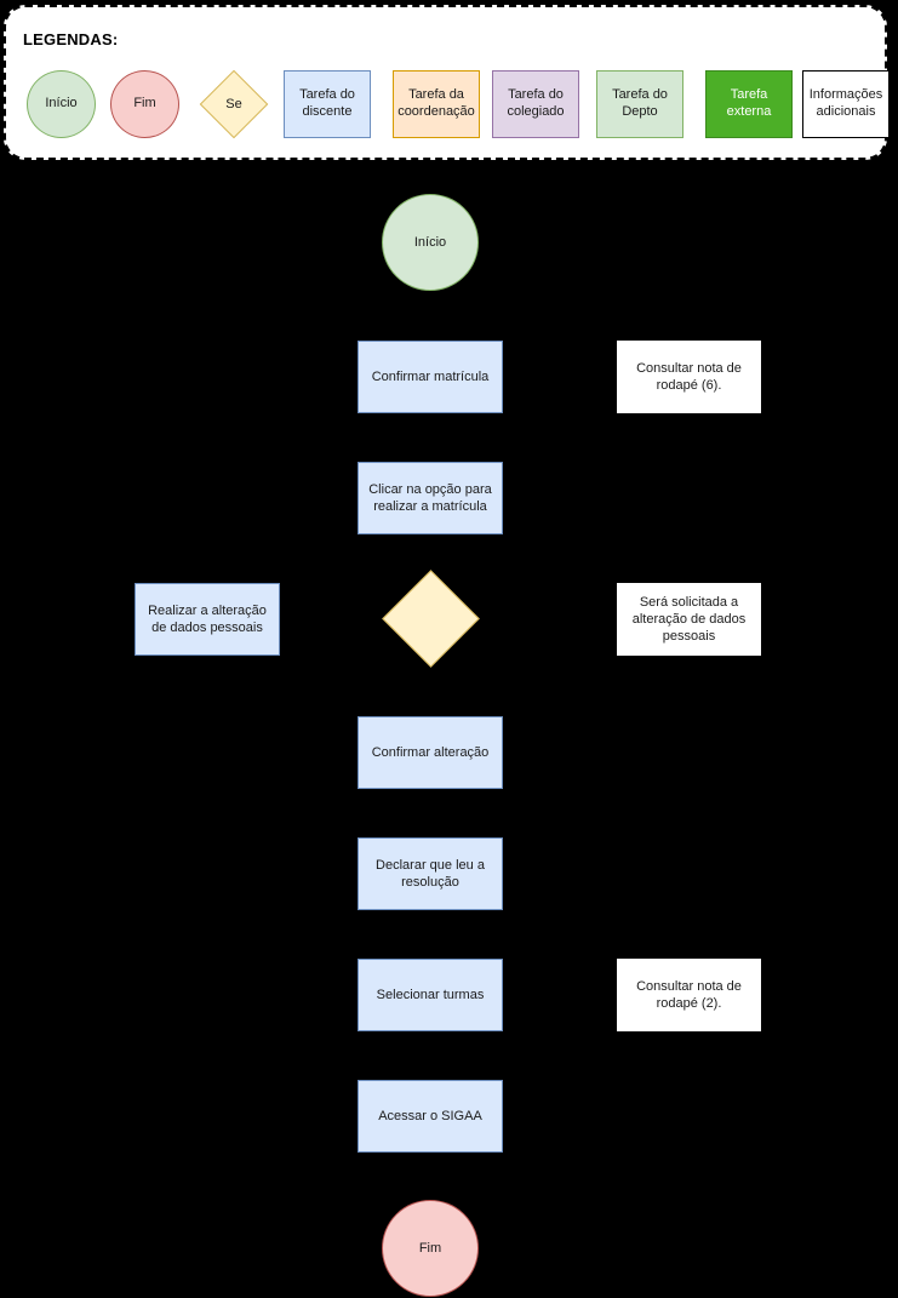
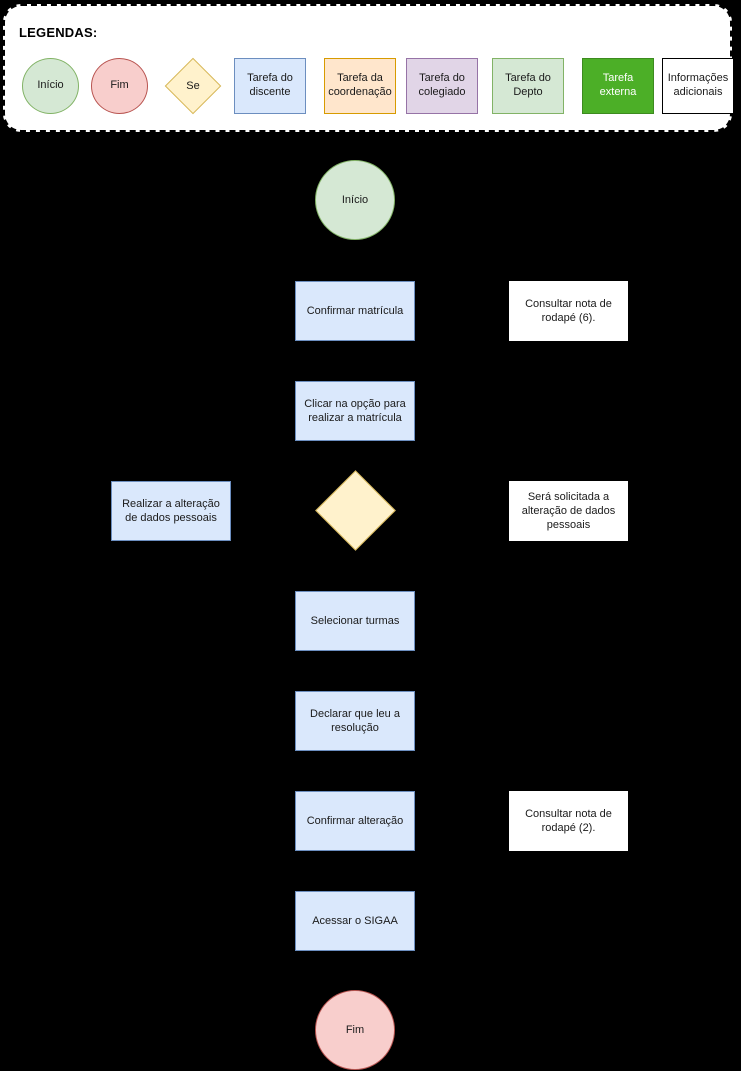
  LEGENDAS:
  Início
  Fim
  Se
  Tarefa do discente
  Tarefa da coordenação
  Tarefa do colegiado
  Tarefa do Depto
  Tarefa externa
  Informações adicionais
  Início
  Confirmar matrícula
  Consultar nota de rodapé (6).
  Clicar na opção para realizar a matrícula
  Realizar a alteração de dados pessoais
  Será solicitada a alteração de dados pessoais
- Confirmar alteração
+ Selecionar turmas
  Declarar que leu a resolução
- Selecionar turmas
+ Confirmar alteração
  Consultar nota de rodapé (2).
  Acessar o SIGAA
  Fim
